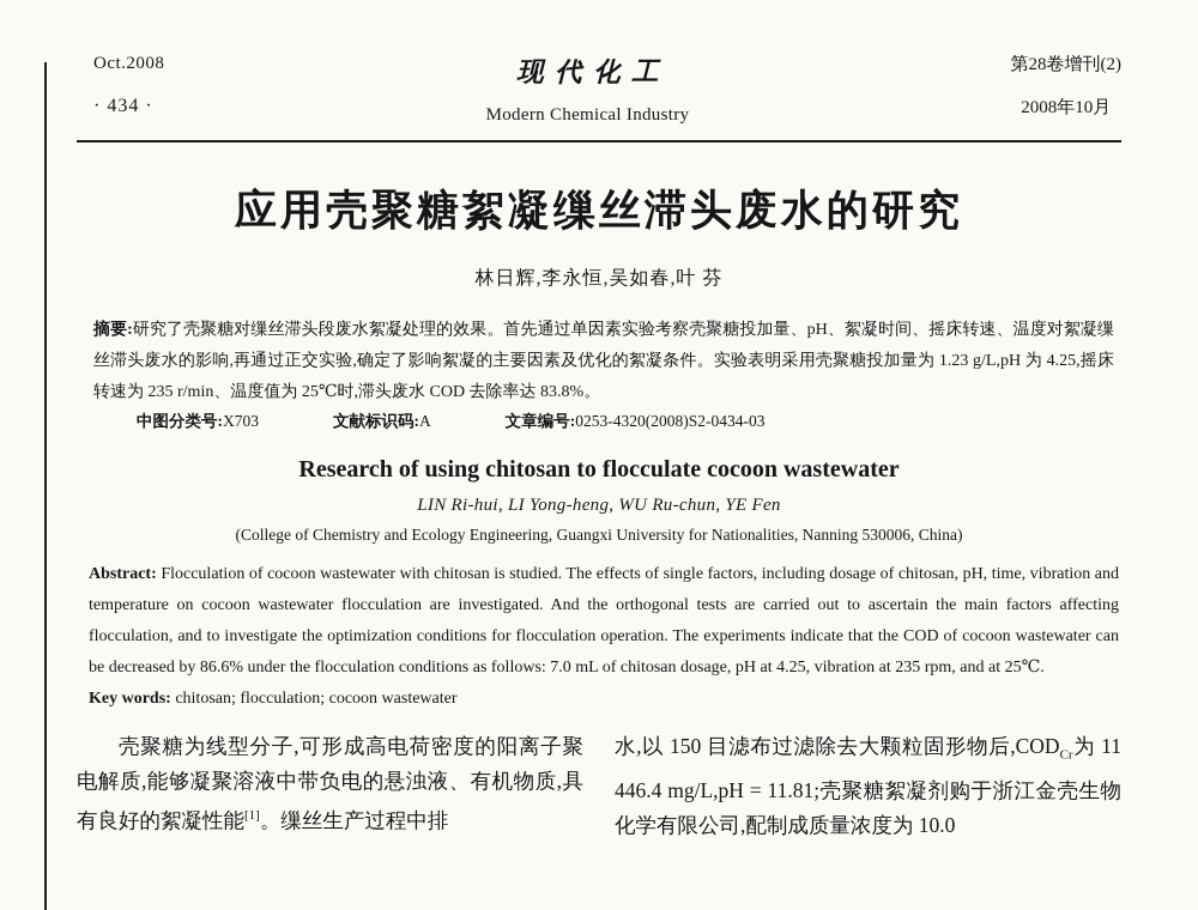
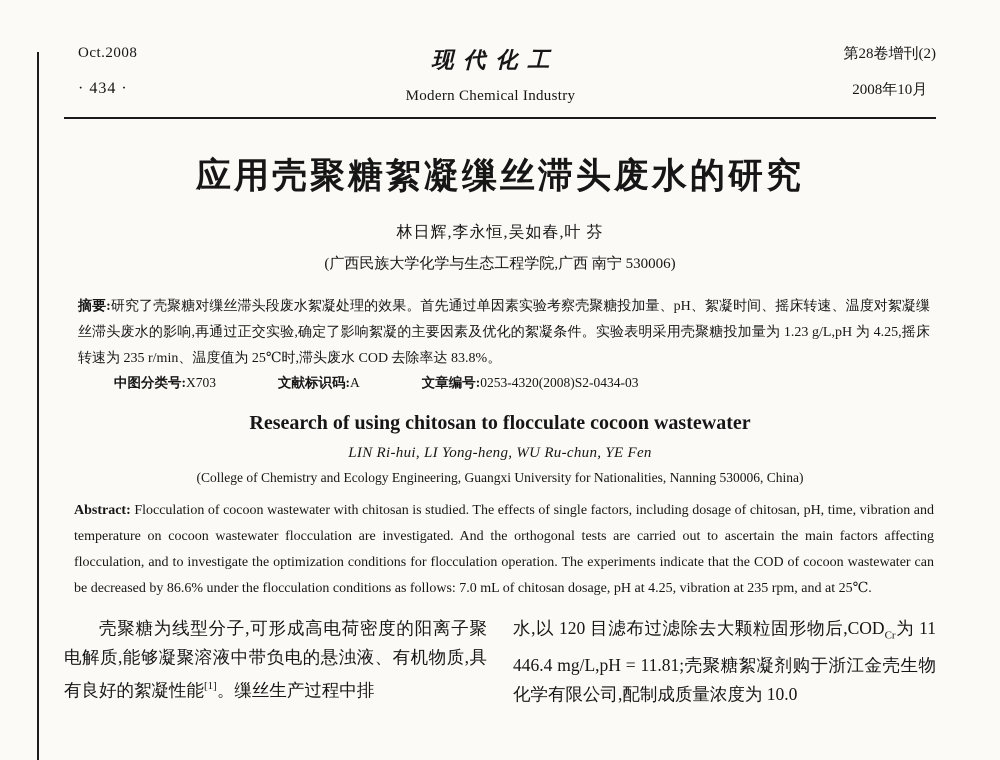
  Oct.2008
  · 434 ·
  现代化工
  Modern Chemical Industry
  第28卷增刊(2)
  2008年10月
  应用壳聚糖絮凝缫丝滞头废水的研究
  林日辉,李永恒,吴如春,叶 芬
+ (广西民族大学化学与生态工程学院,广西 南宁 530006)
  摘要:研究了壳聚糖对缫丝滞头段废水絮凝处理的效果。首先通过单因素实验考察壳聚糖投加量、pH、絮凝时间、摇床转速、温度对絮凝缫丝滞头废水的影响,再通过正交实验,确定了影响絮凝的主要因素及优化的絮凝条件。实验表明采用壳聚糖投加量为 1.23 g/L,pH 为 4.25,摇床转速为 235 r/min、温度值为 25℃时,滞头废水 COD 去除率达 83.8%。
  中图分类号:X703
  文献标识码:A
  文章编号:0253-4320(2008)S2-0434-03
  Research of using chitosan to flocculate cocoon wastewater
  LIN Ri-hui, LI Yong-heng, WU Ru-chun, YE Fen
  (College of Chemistry and Ecology Engineering, Guangxi University for Nationalities, Nanning 530006, China)
  Abstract: Flocculation of cocoon wastewater with chitosan is studied. The effects of single factors, including dosage of chitosan, pH, time, vibration and temperature on cocoon wastewater flocculation are investigated. And the orthogonal tests are carried out to ascertain the main factors affecting flocculation, and to investigate the optimization conditions for flocculation operation. The experiments indicate that the COD of cocoon wastewater can be decreased by 86.6% under the flocculation conditions as follows: 7.0 mL of chitosan dosage, pH at 4.25, vibration at 235 rpm, and at 25℃.
- Key words: chitosan; flocculation; cocoon wastewater
  壳聚糖为线型分子,可形成高电荷密度的阳离子聚电解质,能够凝聚溶液中带负电的悬浊液、有机物质,具有良好的絮凝性能[1]。缫丝生产过程中排
- 水,以 150 目滤布过滤除去大颗粒固形物后,CODCr为 11 446.4 mg/L,pH = 11.81;壳聚糖絮凝剂购于浙江金壳生物化学有限公司,配制成质量浓度为 10.0
+ 水,以 120 目滤布过滤除去大颗粒固形物后,CODCr为 11 446.4 mg/L,pH = 11.81;壳聚糖絮凝剂购于浙江金壳生物化学有限公司,配制成质量浓度为 10.0
